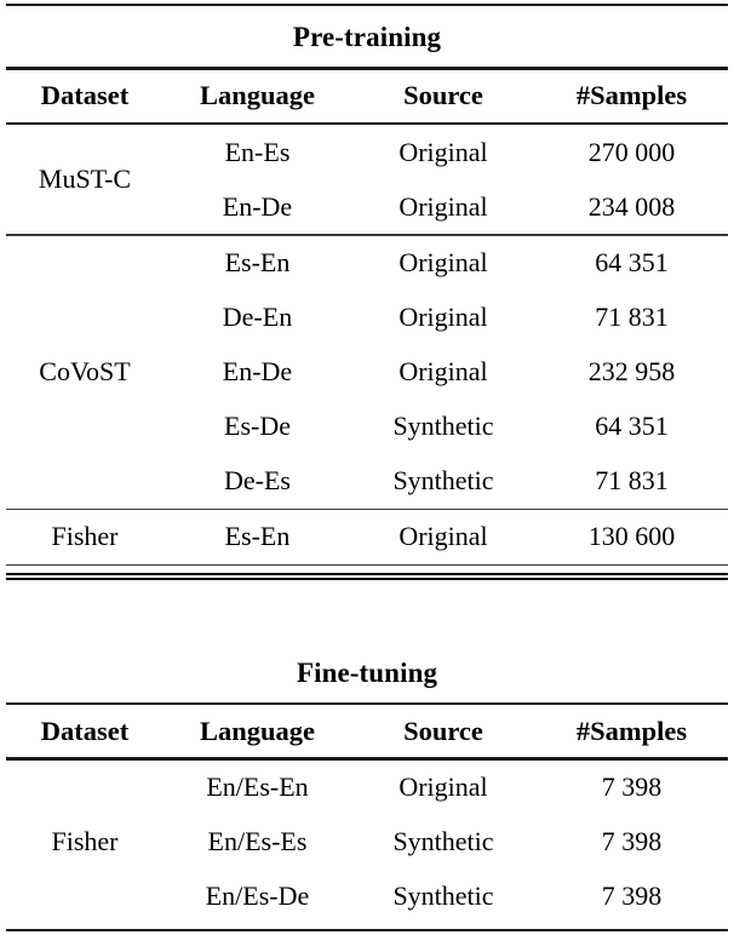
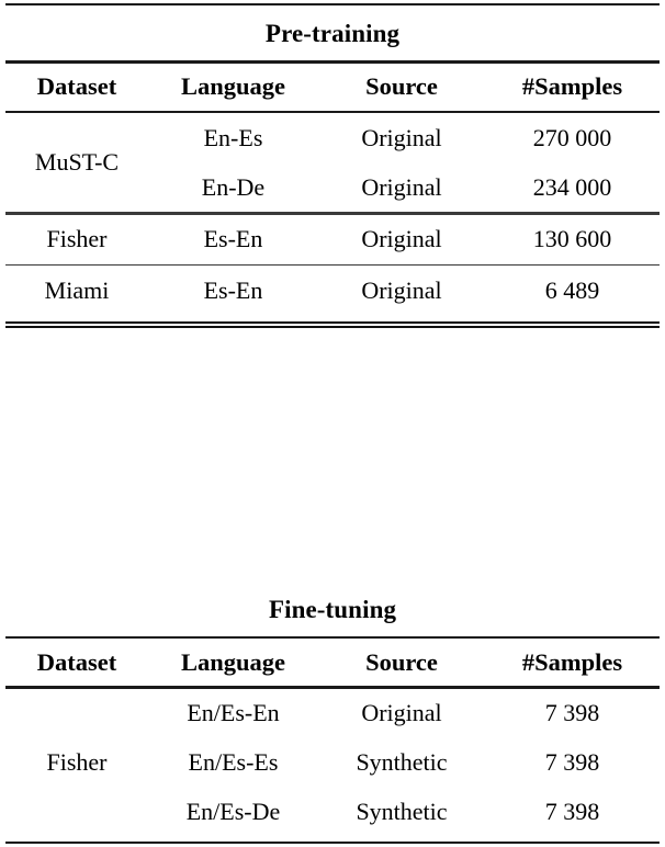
  Pre-training
  Dataset	Language	Source	#Samples
  MuST-C	En-Es	Original	270 000
- En-De	Original	234 008
+ En-De	Original	234 000
- CoVoST	Es-En	Original	64 351
- De-En	Original	71 831
- En-De	Original	232 958
- Es-De	Synthetic	64 351
- De-Es	Synthetic	71 831
  Fisher	Es-En	Original	130 600
+ Miami	Es-En	Original	6 489
  Fine-tuning
  Dataset	Language	Source	#Samples
  Fisher	En/Es-En	Original	7 398
  En/Es-Es	Synthetic	7 398
  En/Es-De	Synthetic	7 398
